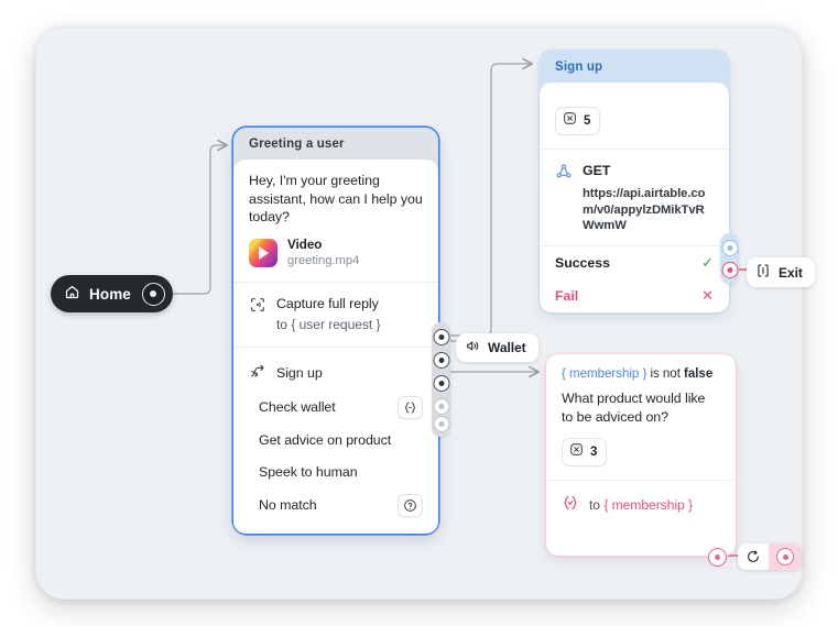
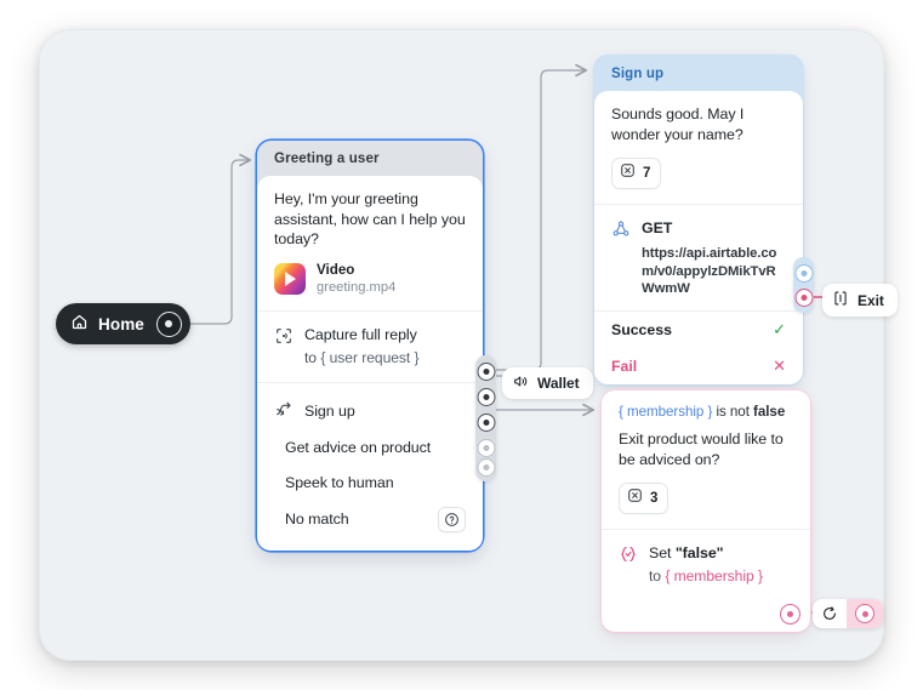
  Home
  Greeting a user
  Hey, I'm your greeting assistant, how can I help you today?
  Video
  greeting.mp4
  Capture full reply
  to { user request }
  Sign up
- Check wallet
  Get advice on product
  Speek to human
  No match
  Wallet
  Sign up
+ Sounds good. May I wonder your name?
- 5
+ 7
  GET
  https://api.airtable.com/v0/appylzDMikTvRWwmW
  Success
  ✓
  Fail
  ✕
  Exit
  { membership } is not false
- What product would like to be adviced on?
+ Exit product would like to be adviced on?
  3
+ Set "false"
  to { membership }
